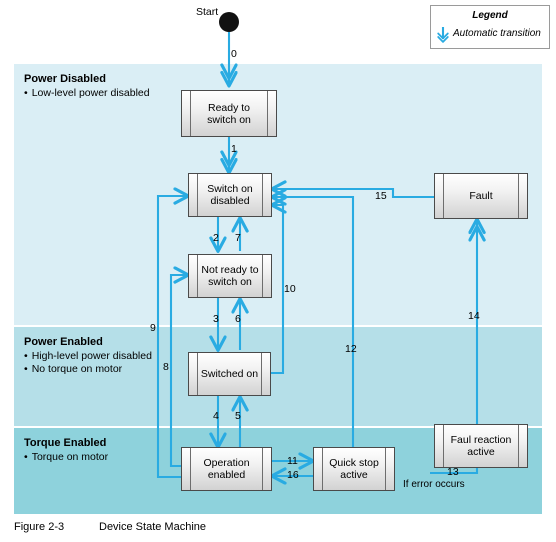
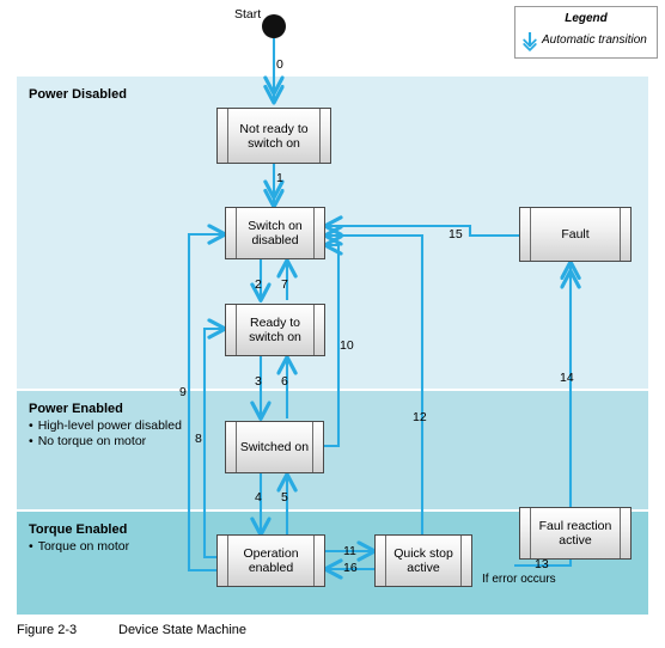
  Power Disabled
- Low-level power disabled
  Power Enabled
  High-level power disabled
  No torque on motor
  Torque Enabled
  Torque on motor
  Start
- Ready to switch on
+ Not ready to switch on
  Switch on disabled
- Not ready to switch on
+ Ready to switch on
  Switched on
  Operation enabled
  Quick stop active
  Fault
  Faul reaction active
  0
  1
  2
  7
  3
  6
  4
  5
  8
  9
  10
  11
  16
  12
  13
  14
  15
  If error occurs
  Legend
  Automatic transition
  Figure 2-3 Device State Machine
